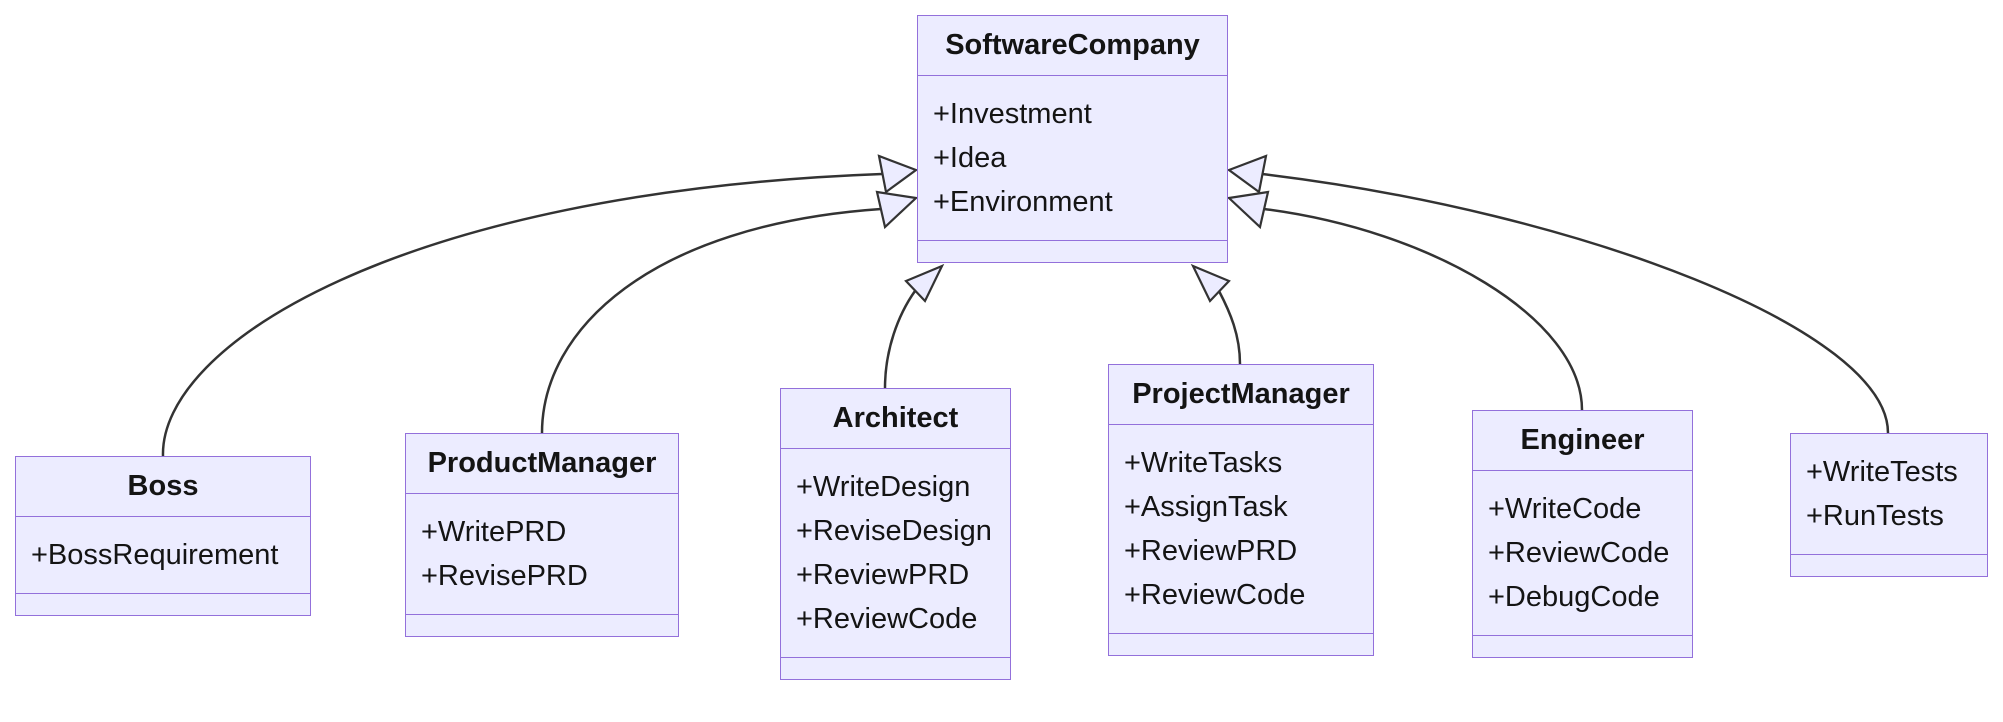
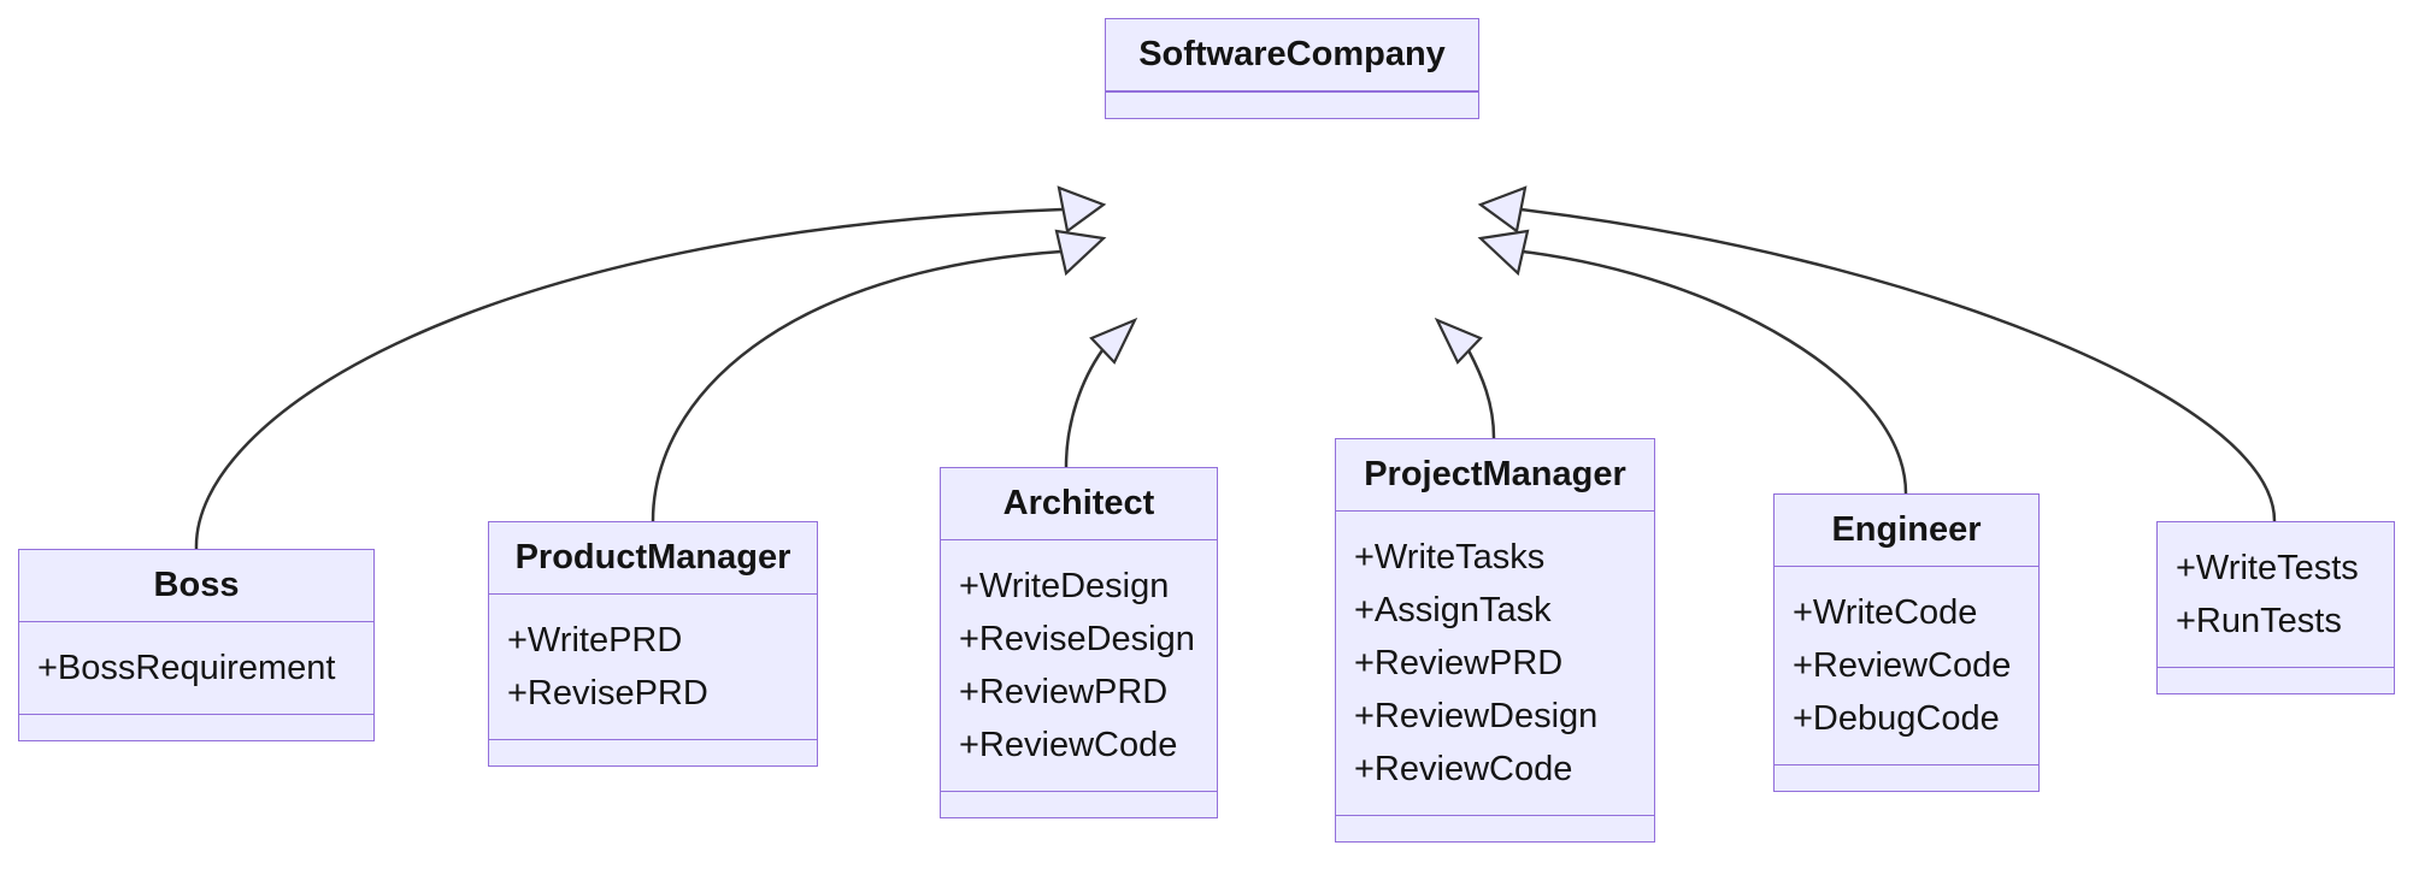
  SoftwareCompany
- +Investment
- +Idea
- +Environment
  Boss
  +BossRequirement
  ProductManager
  +WritePRD
  +RevisePRD
  Architect
  +WriteDesign
  +ReviseDesign
  +ReviewPRD
  +ReviewCode
  ProjectManager
  +WriteTasks
  +AssignTask
  +ReviewPRD
+ +ReviewDesign
  +ReviewCode
  Engineer
  +WriteCode
  +ReviewCode
  +DebugCode
  +WriteTests
  +RunTests
